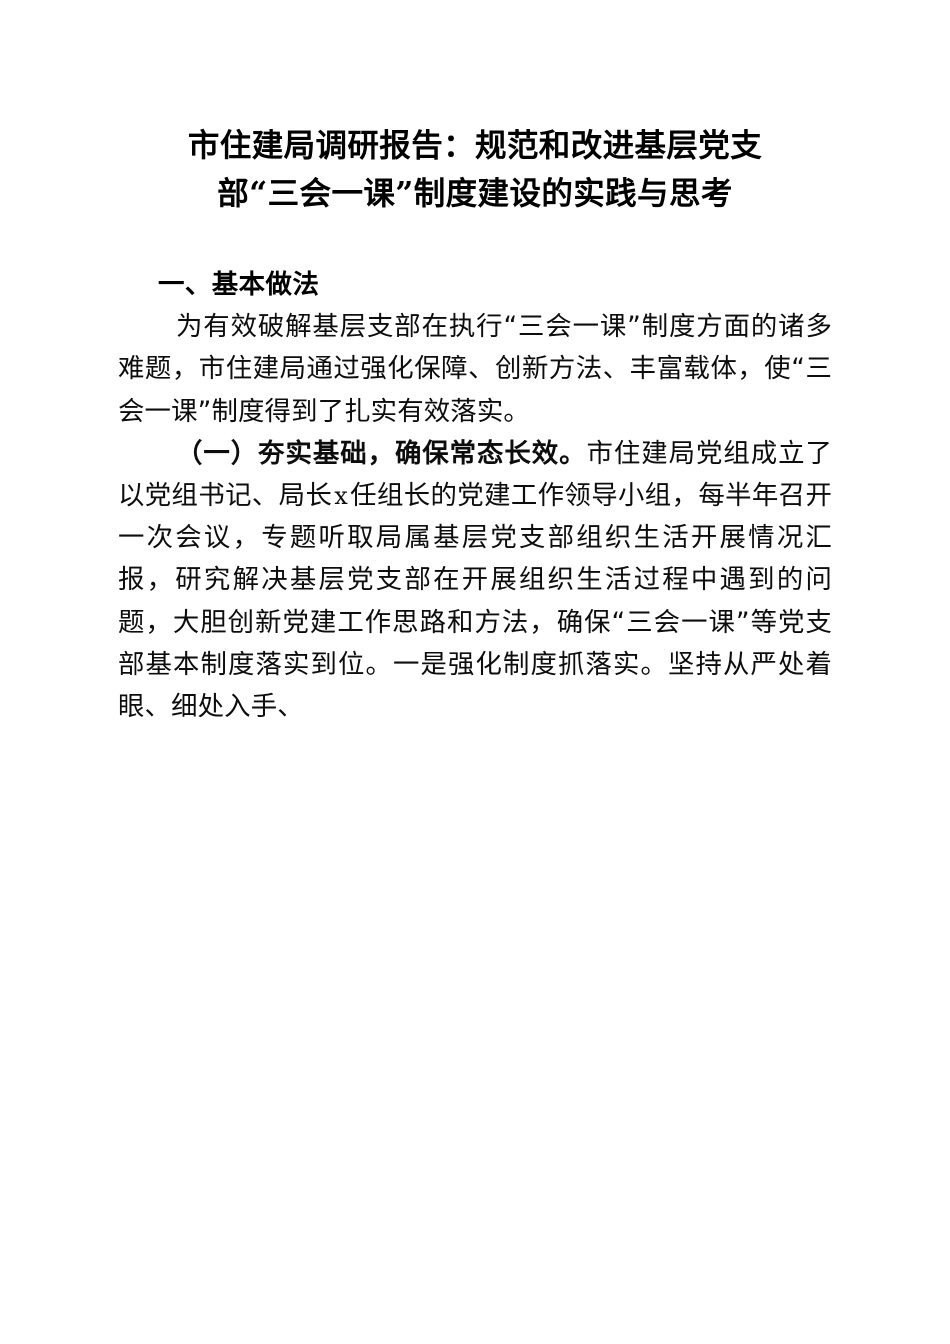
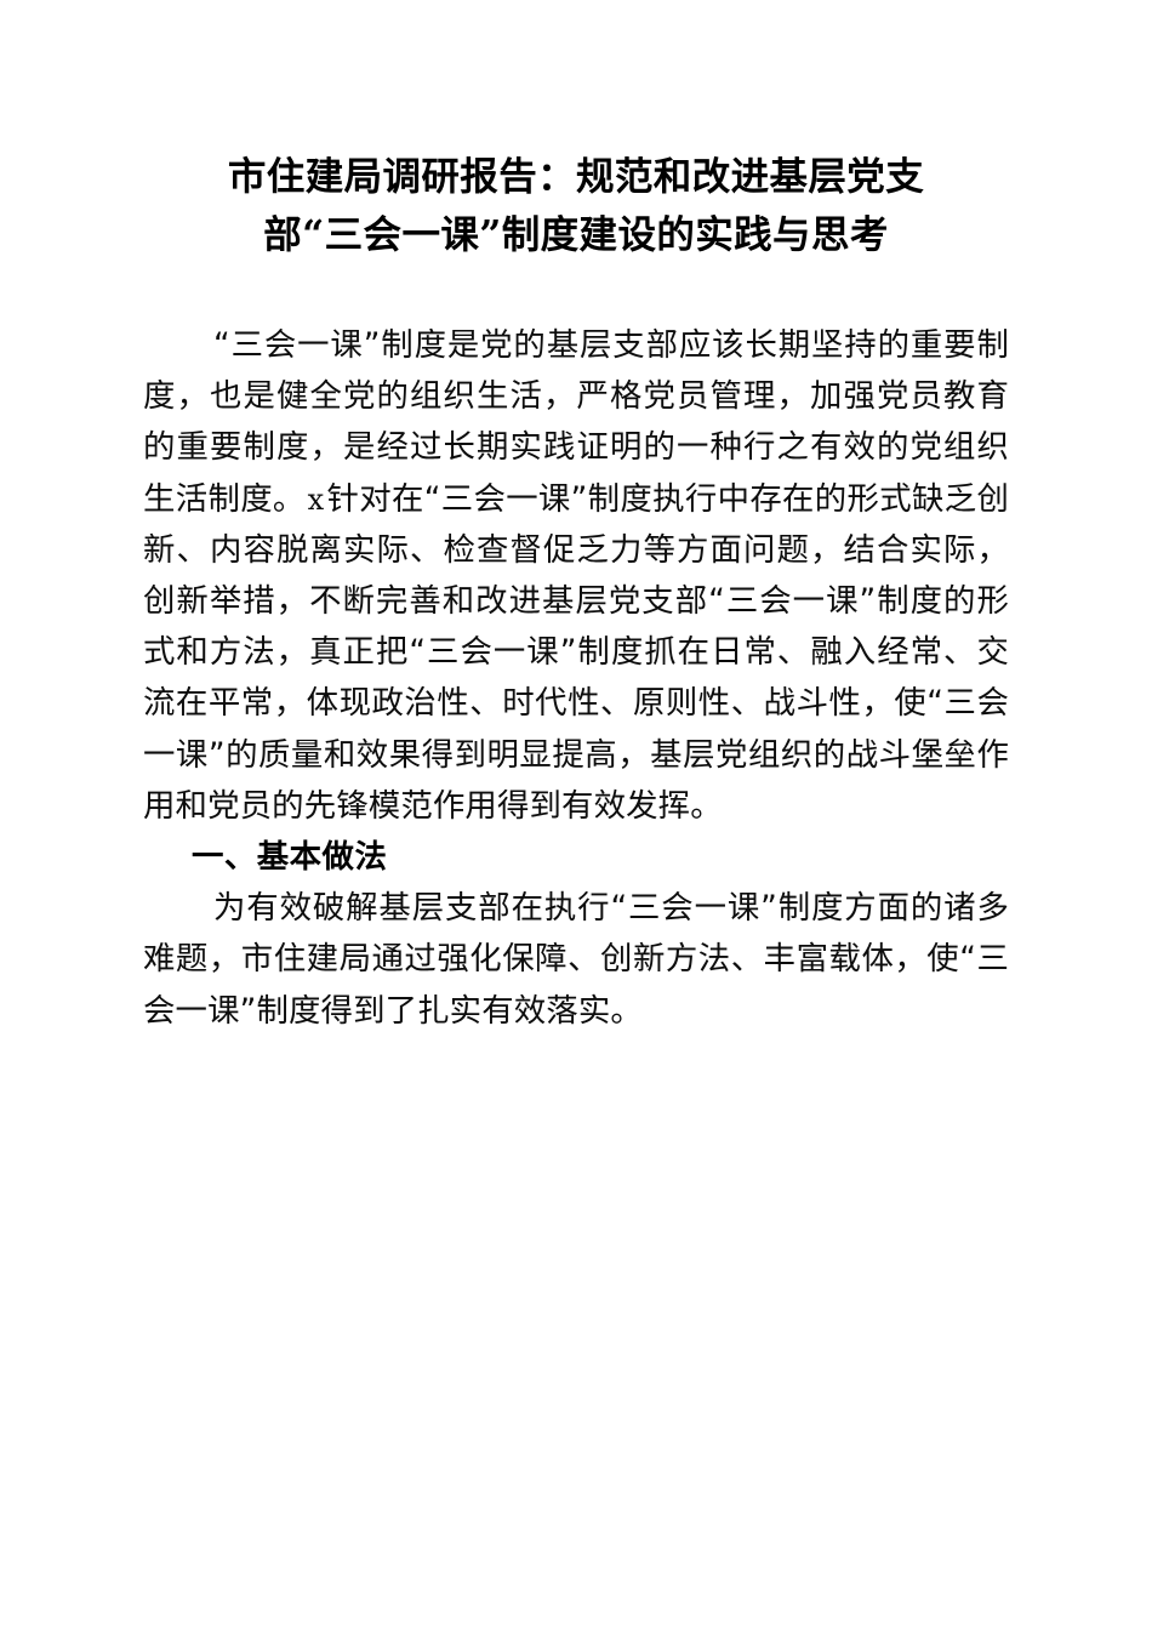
  市住建局调研报告：规范和改进基层党支
  部“三会一课”制度建设的实践与思考
+ “三会一课”制度是党的基层支部应该长期坚持的重要制度，也是健全党的组织生活，严格党员管理，加强党员教育的重要制度，是经过长期实践证明的一种行之有效的党组织生活制度。x针对在“三会一课”制度执行中存在的形式缺乏创新、内容脱离实际、检查督促乏力等方面问题，结合实际，创新举措，不断完善和改进基层党支部“三会一课”制度的形式和方法，真正把“三会一课”制度抓在日常、融入经常、交流在平常，体现政治性、时代性、原则性、战斗性，使“三会一课”的质量和效果得到明显提高，基层党组织的战斗堡垒作用和党员的先锋模范作用得到有效发挥。
  一、基本做法
  为有效破解基层支部在执行“三会一课”制度方面的诸多难题，市住建局通过强化保障、创新方法、丰富载体，使“三会一课”制度得到了扎实有效落实。
- （一）夯实基础，确保常态长效。市住建局党组成立了以党组书记、局长x任组长的党建工作领导小组，每半年召开一次会议，专题听取局属基层党支部组织生活开展情况汇报，研究解决基层党支部在开展组织生活过程中遇到的问题，大胆创新党建工作思路和方法，确保“三会一课”等党支部基本制度落实到位。一是强化制度抓落实。坚持从严处着眼、细处入手、
